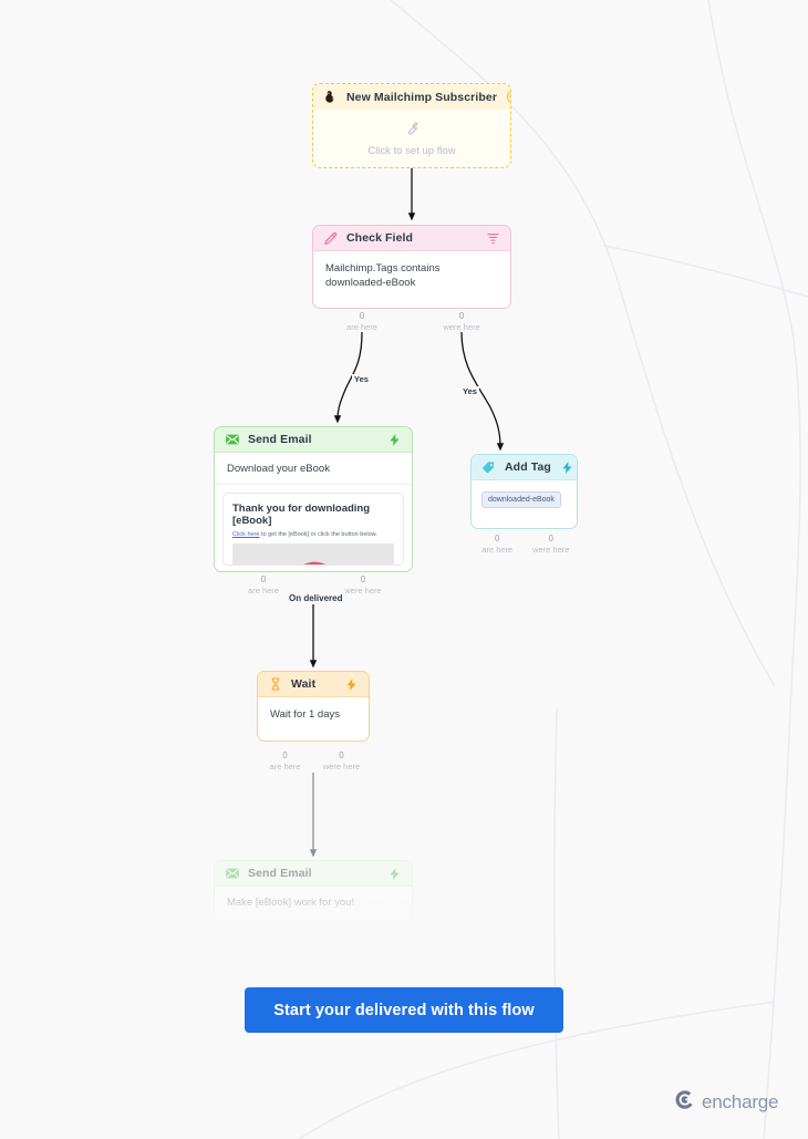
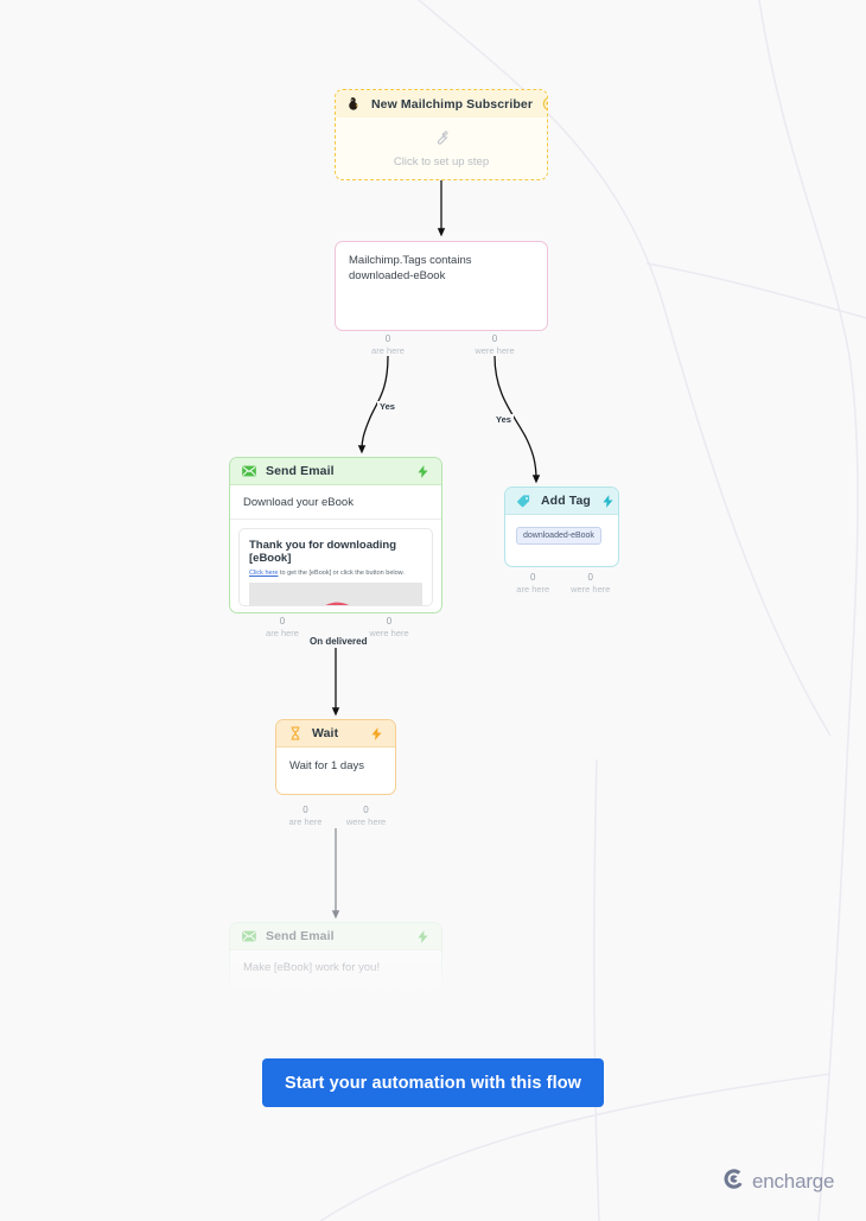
  New Mailchimp Subscriber
- Click to set up flow
+ Click to set up step
- Check Field
  Mailchimp.Tags contains downloaded-eBook
  0
  are here
  0
  were here
  Yes
  Yes
  Send Email
  Download your eBook
  Thank you for downloading [eBook]
  0
  are here
  0
  were here
  On delivered
  Add Tag
  0
  are here
  0
  were here
  Wait
  Wait for 1 days
  0
  are here
  0
  were here
  Send Email
- Start your delivered with this flow
+ Start your automation with this flow
  encharge
